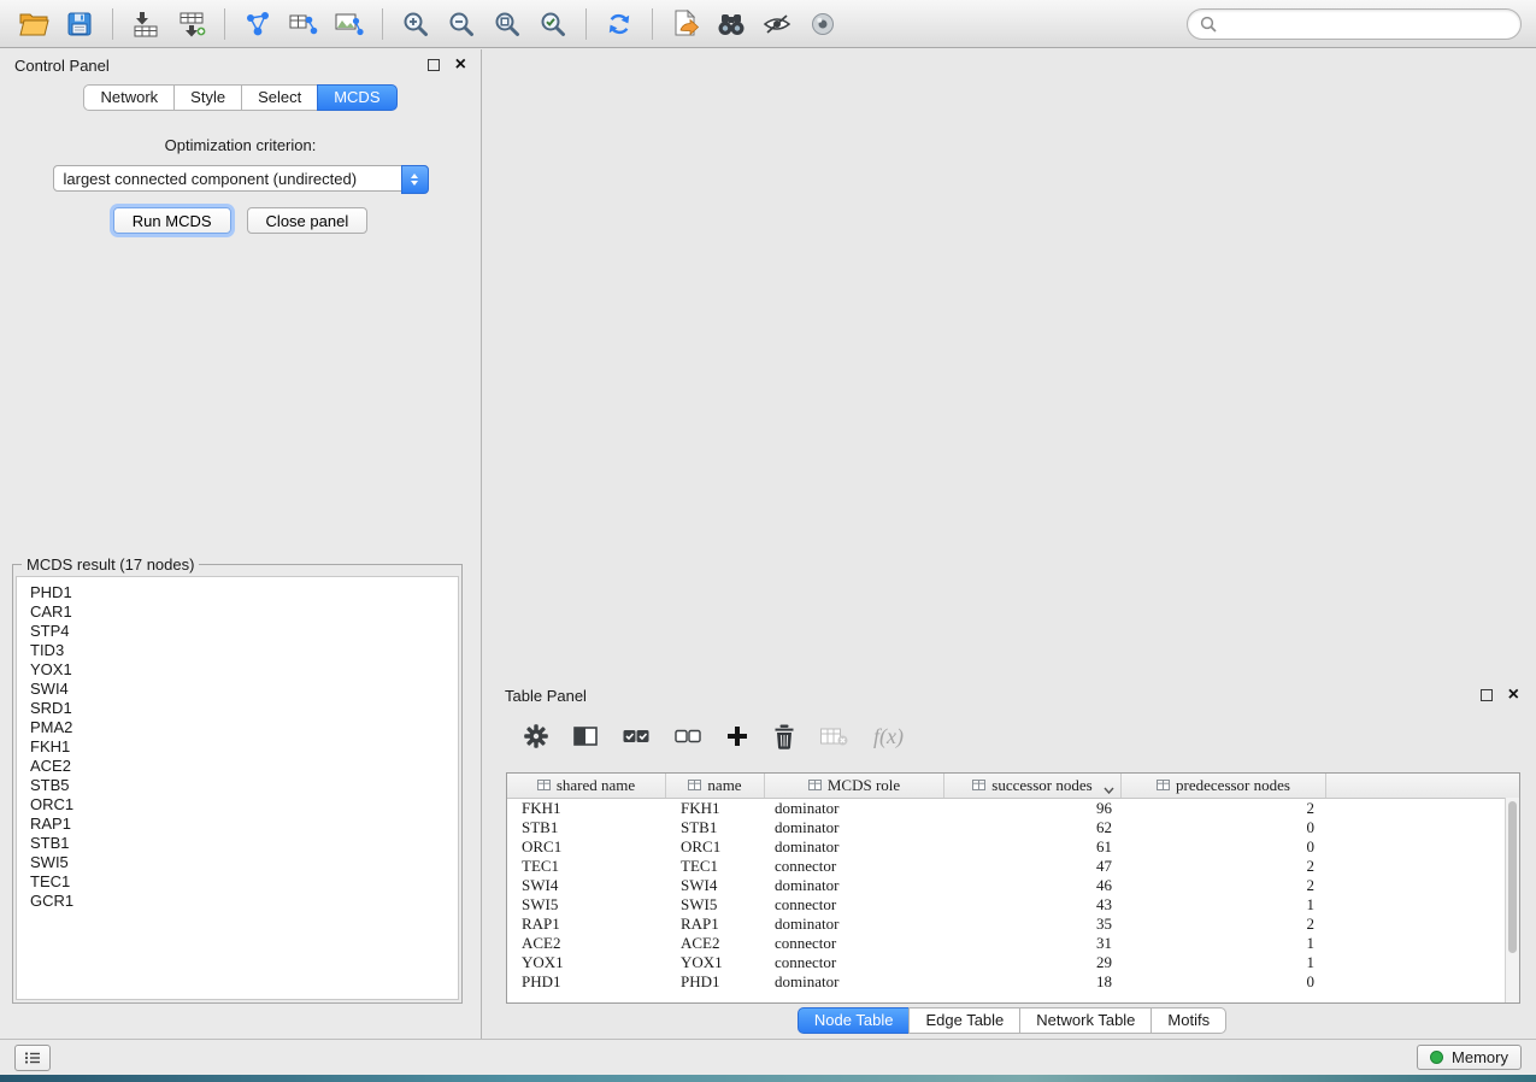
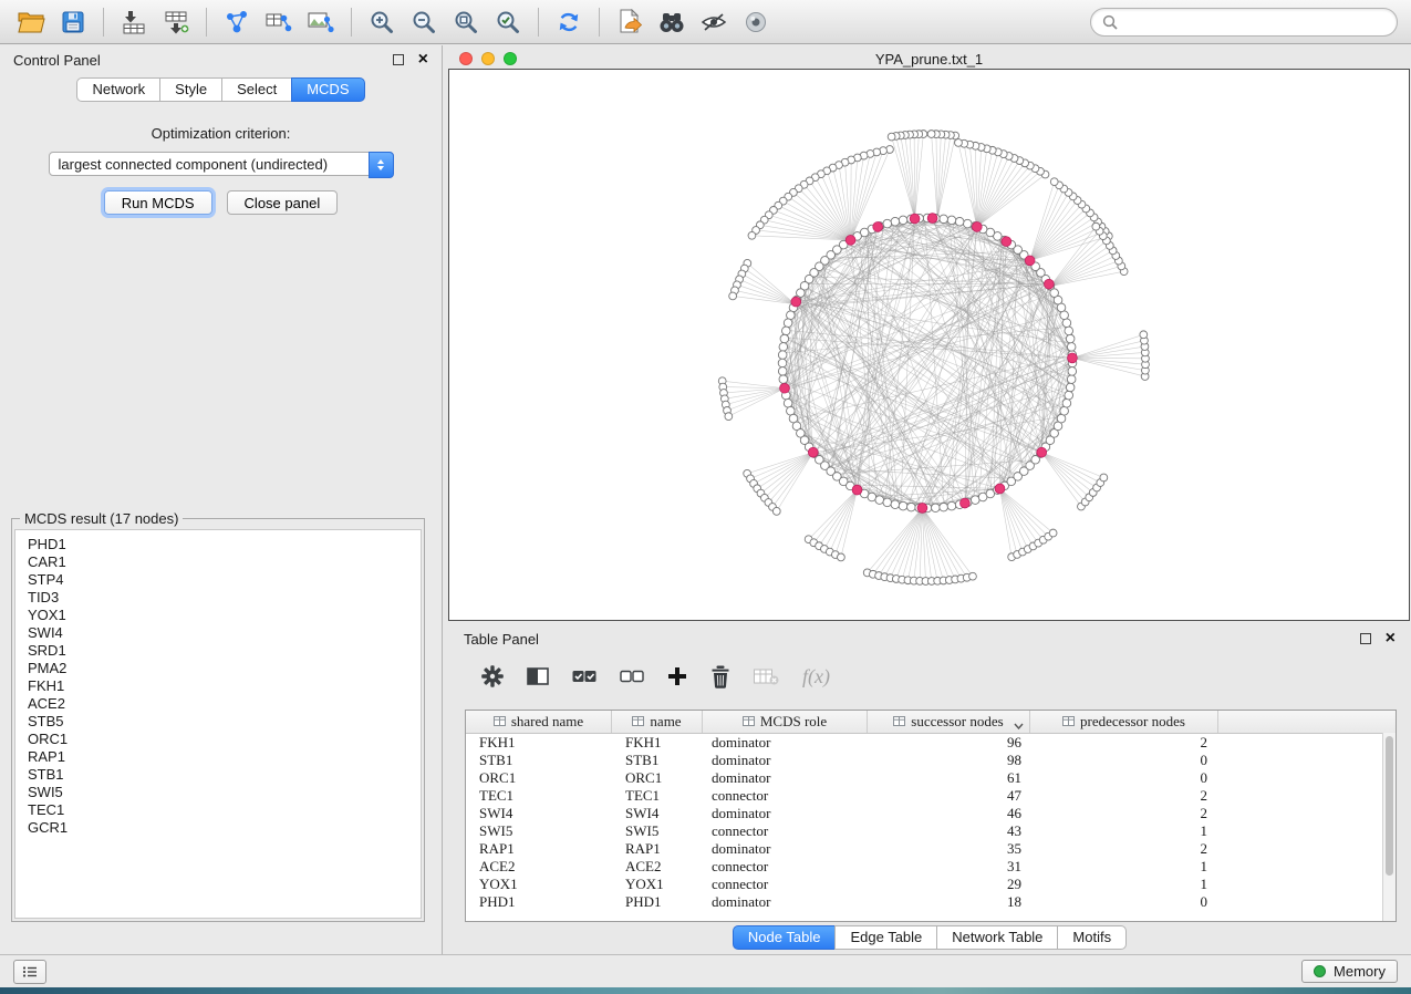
  Control Panel
  ×
  Network
  Style
  Select
  MCDS
  Optimization criterion:
  largest connected component (undirected)
  Run MCDS
  Close panel
  MCDS result (17 nodes)
  PHD1
  CAR1
  STP4
  TID3
  YOX1
  SWI4
  SRD1
  PMA2
  FKH1
  ACE2
  STB5
  ORC1
  RAP1
  STB1
  SWI5
  TEC1
  GCR1
+ YPA_prune.txt_1
  Table Panel
  ×
  f(x)
  shared name
  name
  MCDS role
  successor nodes
  predecessor nodes
  FKH1
  FKH1
  dominator
  96
  2
  STB1
  STB1
  dominator
- 62
+ 98
  0
  ORC1
  ORC1
  dominator
  61
  0
  TEC1
  TEC1
  connector
  47
  2
  SWI4
  SWI4
  dominator
  46
  2
  SWI5
  SWI5
  connector
  43
  1
  RAP1
  RAP1
  dominator
  35
  2
  ACE2
  ACE2
  connector
  31
  1
  YOX1
  YOX1
  connector
  29
  1
  PHD1
  PHD1
  dominator
  18
  0
  Node Table
  Edge Table
  Network Table
  Motifs
  Memory
